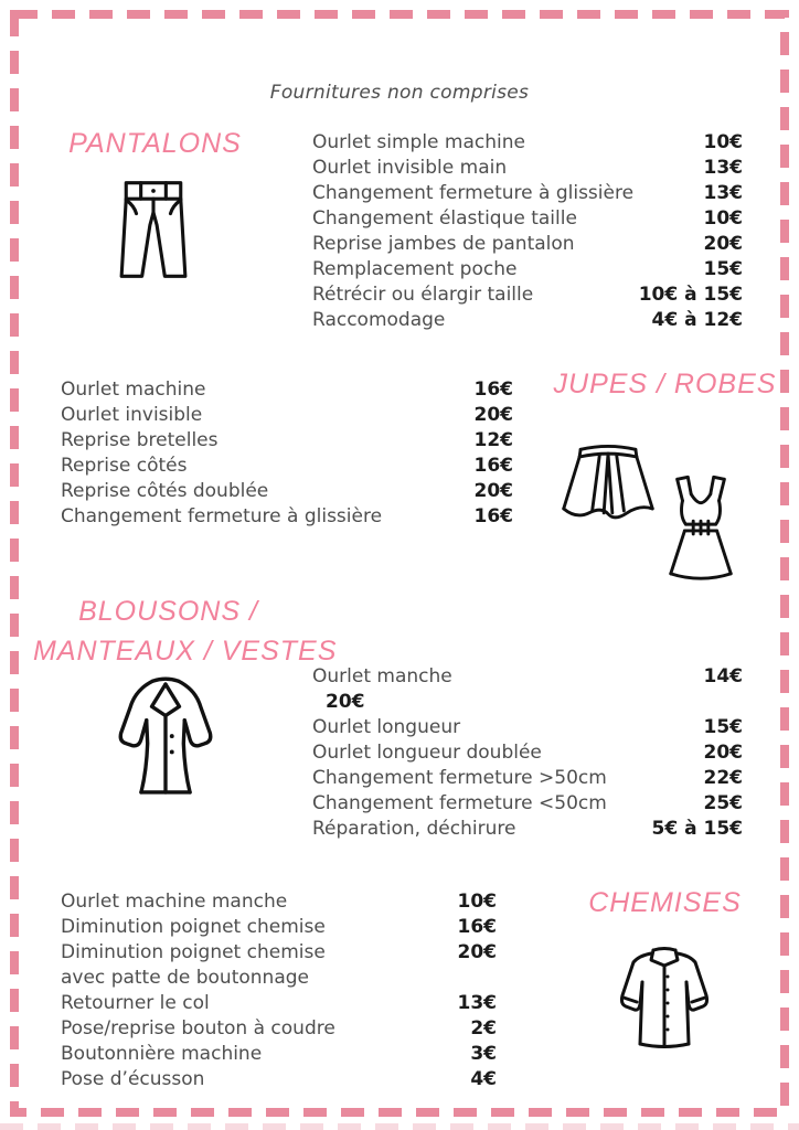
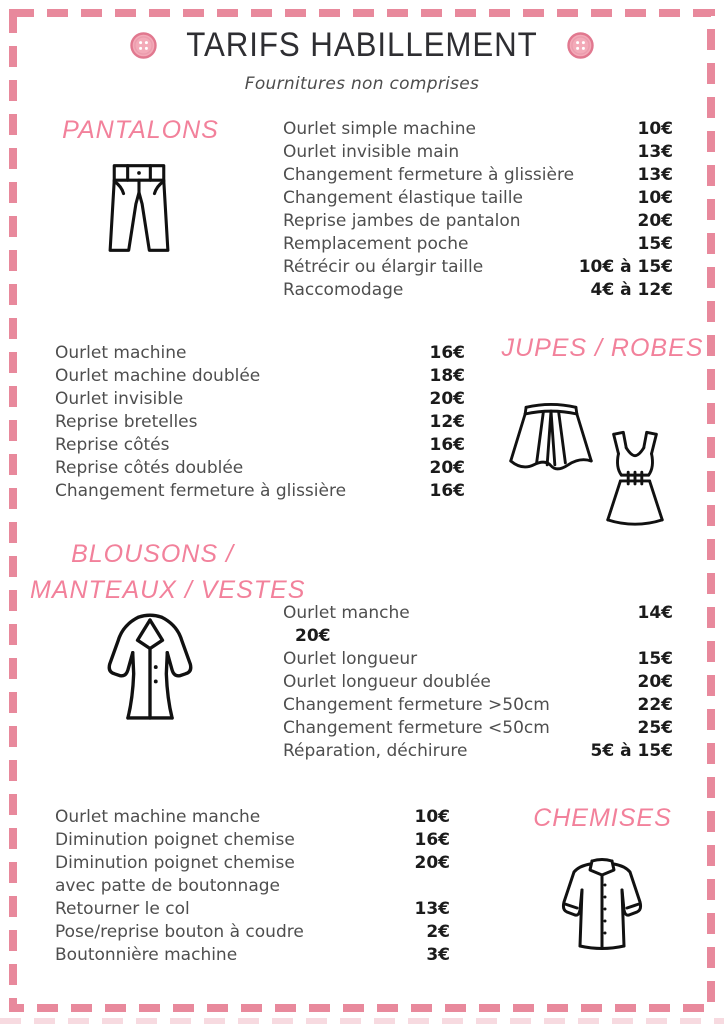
+ TARIFS HABILLEMENT
  Fournitures non comprises
  PANTALONS
  Ourlet simple machine
  10€
  Ourlet invisible main
  13€
  Changement fermeture à glissière
  13€
  Changement élastique taille
  10€
  Reprise jambes de pantalon
  20€
  Remplacement poche
  15€
  Rétrécir ou élargir taille
  10€ à 15€
  Raccomodage
  4€ à 12€
  Ourlet machine
  16€
+ Ourlet machine doublée
+ 18€
  Ourlet invisible
  20€
  Reprise bretelles
  12€
  Reprise côtés
  16€
  Reprise côtés doublée
  20€
  Changement fermeture à glissière
  16€
  JUPES / ROBES
  BLOUSONS /
  MANTEAUX / VESTES
  Ourlet manche
  14€
  20€
  Ourlet longueur
  15€
  Ourlet longueur doublée
  20€
  Changement fermeture >50cm
  22€
  Changement fermeture <50cm
  25€
  Réparation, déchirure
  5€ à 15€
  Ourlet machine manche
  10€
  Diminution poignet chemise
  16€
  Diminution poignet chemise
  20€
  avec patte de boutonnage
  Retourner le col
  13€
  Pose/reprise bouton à coudre
  2€
  Boutonnière machine
  3€
- Pose d’écusson
- 4€
  CHEMISES
